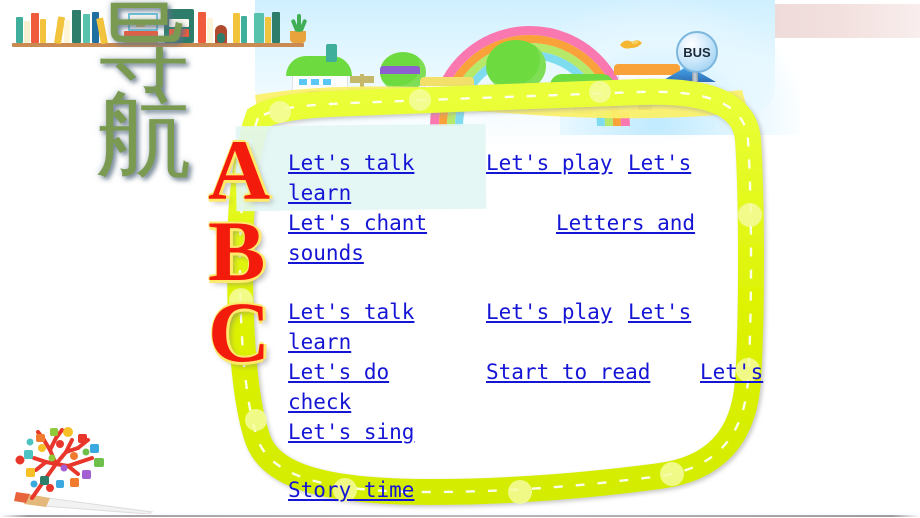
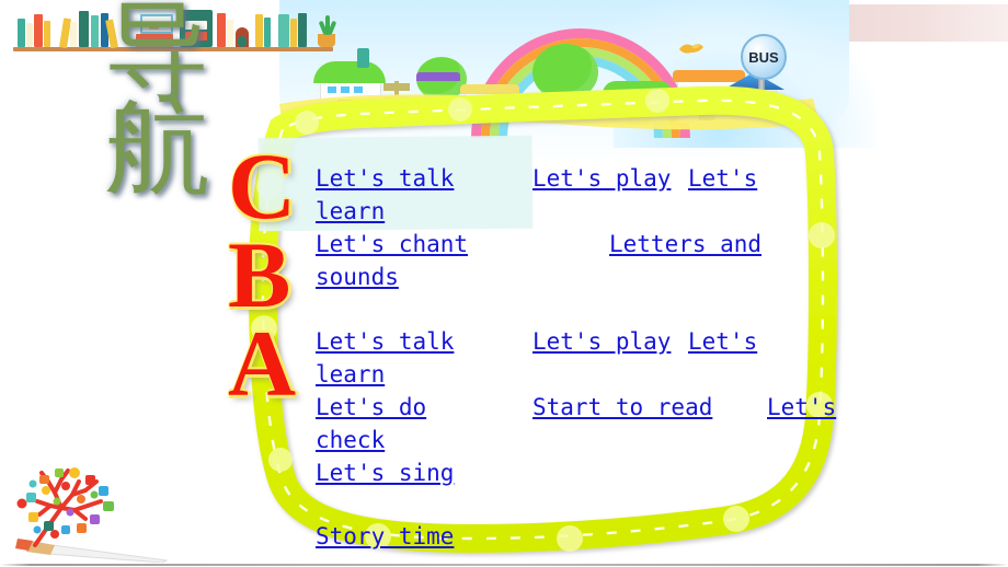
  导
  航
  BUS
- A
+ C
  B
- C
+ A
  Let's talk
  learn
  Let's play
  Let's
  Let's chant
  sounds
  Letters and
  Let's talk
  learn
  Let's play
  Let's
  Let's do
  check
  Start to read
  Let's
  Let's sing
  Story time
